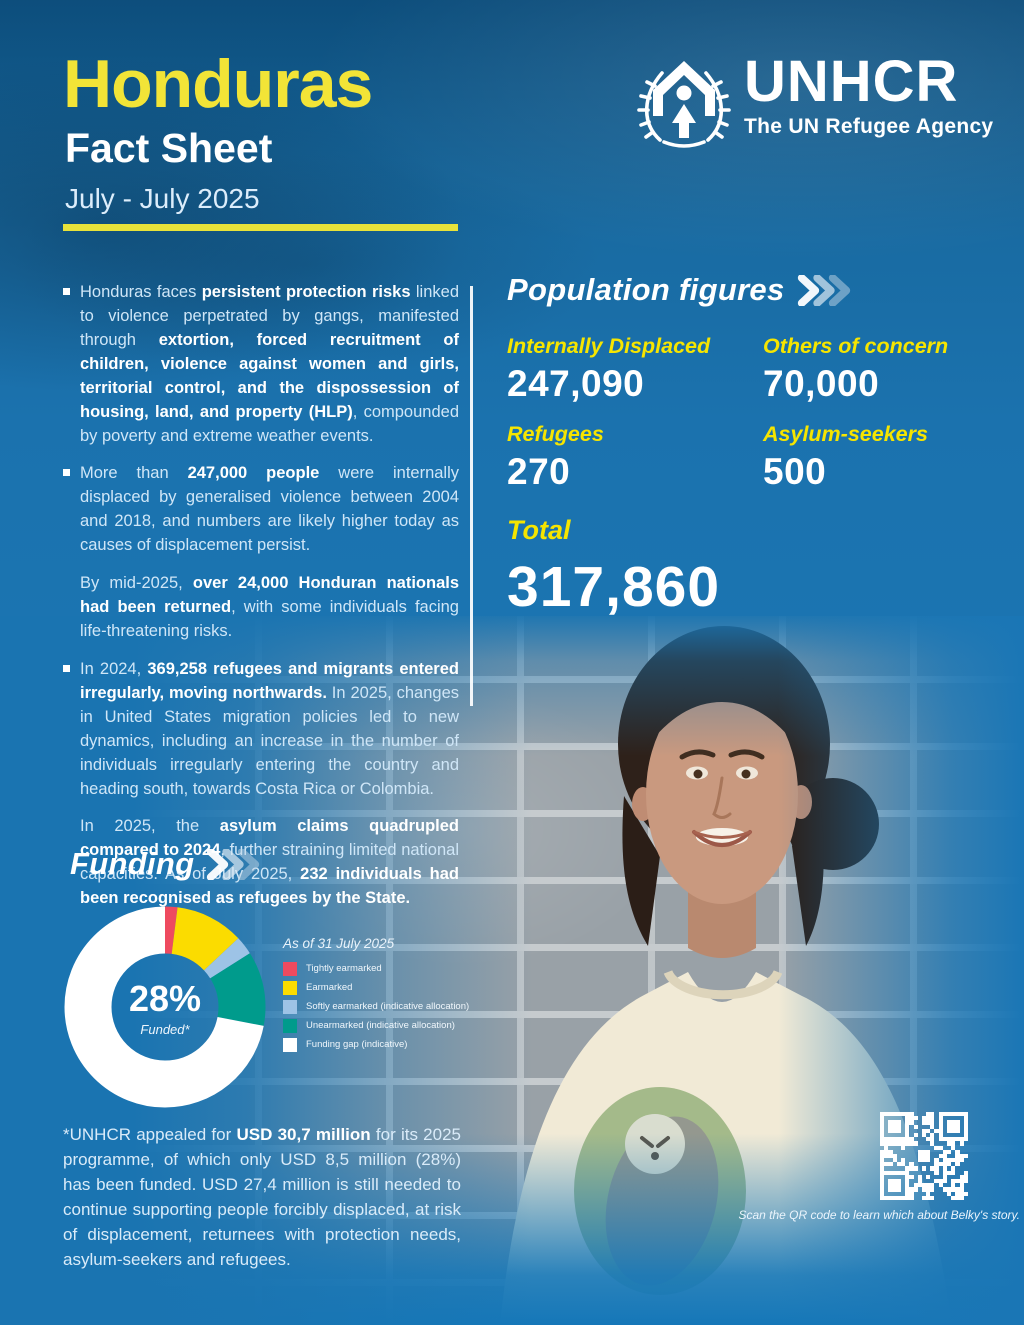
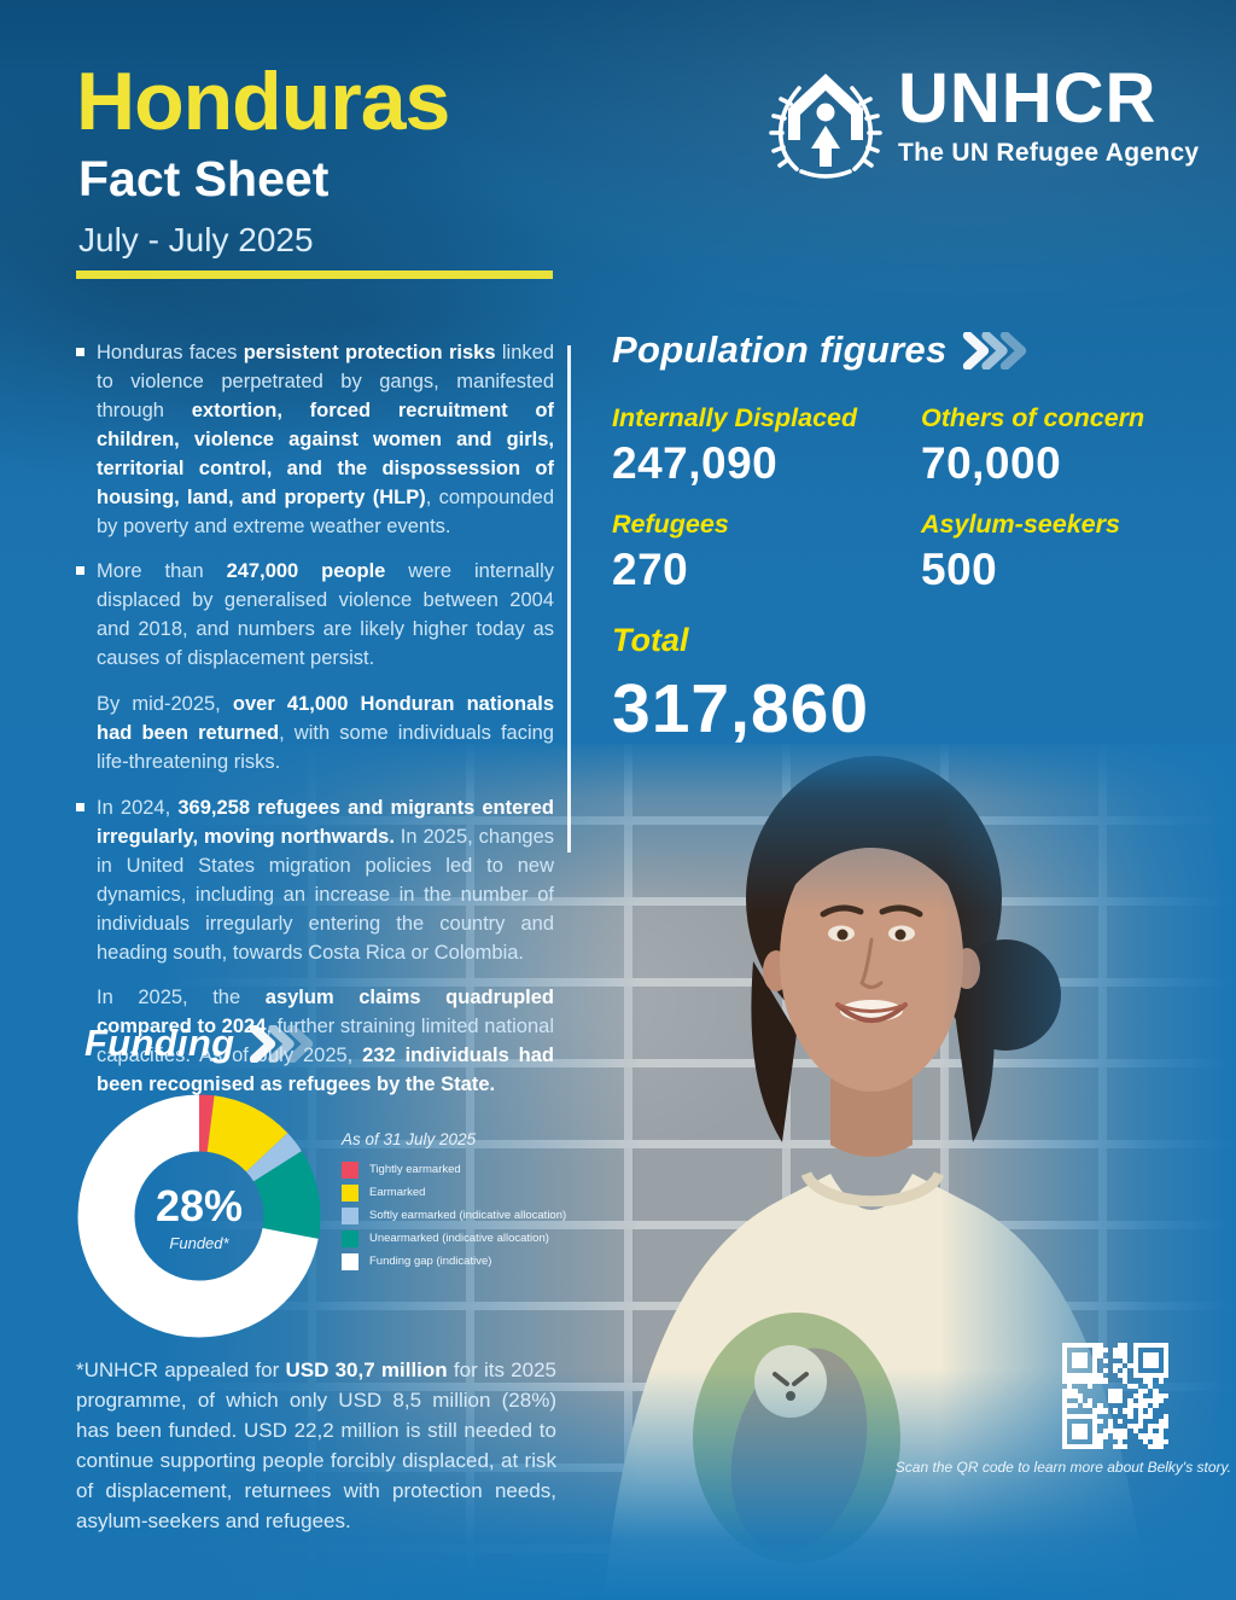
  Honduras
  Fact Sheet
  July - July 2025
  UNHCR
  The UN Refugee Agency
  Honduras faces persistent protection risks linked to violence perpetrated by gangs, manifested through extortion, forced recruitment of children, violence against women and girls, territorial control, and the dispossession of housing, land, and property (HLP), compounded by poverty and extreme weather events.
  More than 247,000 people were internally displaced by generalised violence between 2004 and 2018, and numbers are likely higher today as causes of displacement persist.
- By mid-2025, over 24,000 Honduran nationals had been returned, with some individuals facing life-threatening risks.
+ By mid-2025, over 41,000 Honduran nationals had been returned, with some individuals facing life-threatening risks.
  In 2024, 369,258 refugees and migrants entered irregularly, moving northwards. In 2025, changes in United States migration policies led to new dynamics, including an increase in the number of individuals irregularly entering the country and heading south, towards Costa Rica or Colombia.
  In 2025, the asylum claims quadrupled compared to 2024, further straining limited national capacities. As ofuly 2025, 232 individuals had been recognised as refugees by the State.
  Population figures
  Internally Displaced
  247,090
  Others of concern
  70,000
  Refugees
  270
  Asylum-seekers
  500
  Total
  317,860
  Funding
  28%
  Funded*
  As of 31 July 2025
  Tightly earmarked
  Earmarked
  Softly earmarked (indicative allocation)
  Unearmarked (indicative allocation)
  Funding gap (indicative)
- *UNHCR appealed for USD 30,7 million for its 2025 programme, of which only USD 8,5 million (28%) has been funded. USD 27,4 million is still needed to continue supporting people forcibly displaced, at risk of displacement, returnees with protection needs, asylum-seekers and refugees.
+ *UNHCR appealed for USD 30,7 million for its 2025 programme, of which only USD 8,5 million (28%) has been funded. USD 22,2 million is still needed to continue supporting people forcibly displaced, at risk of displacement, returnees with protection needs, asylum-seekers and refugees.
- Scan the QR code to learn which about Belky's story.
+ Scan the QR code to learn more about Belky's story.
